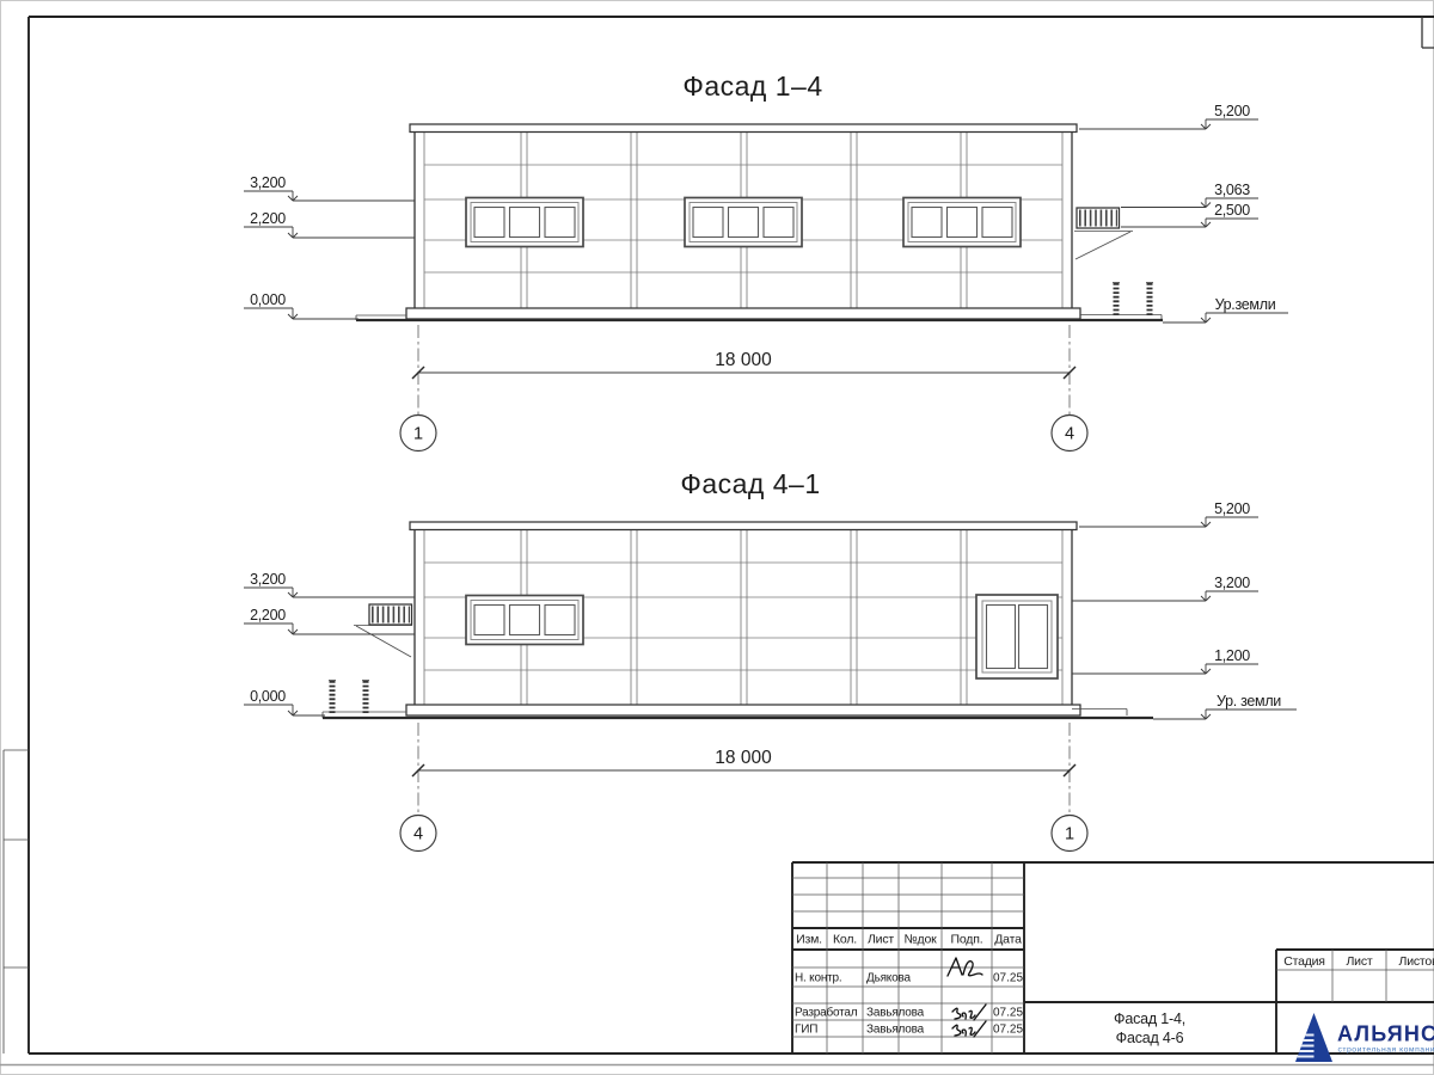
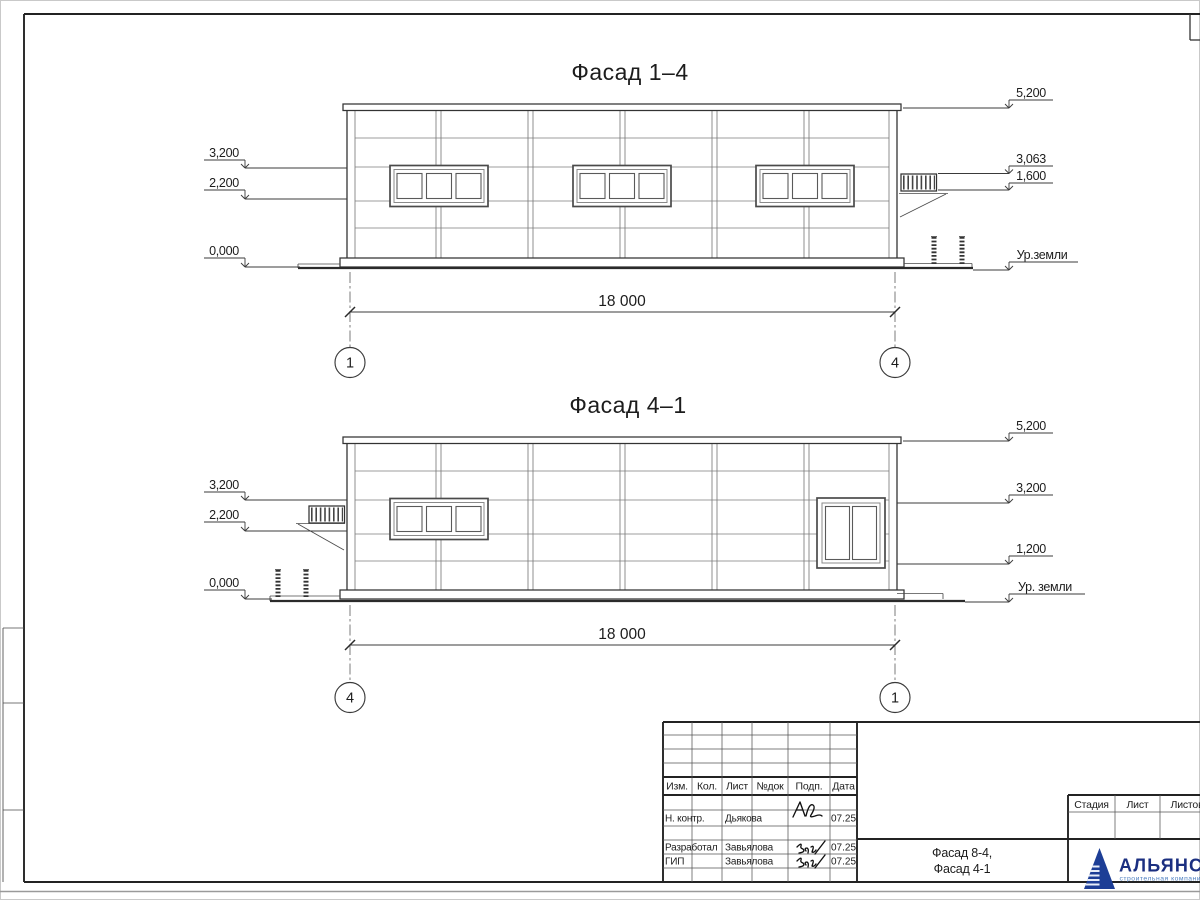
  Фасад 1–4
  3,200
  2,200
  0,000
  5,200
  3,063
- 2,500
+ 1,600
  Ур.земли
  18 000
  1
  4
  Фасад 4–1
  3,200
  2,200
  0,000
  5,200
  3,200
  1,200
  Ур. земли
  18 000
  4
  1
  Изм.
  Кол.
  Лист
  №док
  Подп.
  Дата
  Н. контр.
  Дьякова
  07.25
  Разработал
  Завьялова
  07.25
  ГИП
  Завьялова
  07.25
  Стадия
  Лист
  Листо
- Фасад 1-4,
+ Фасад 8-4,
- Фасад 4-6
+ Фасад 4-1
  АЛЬЯНС
